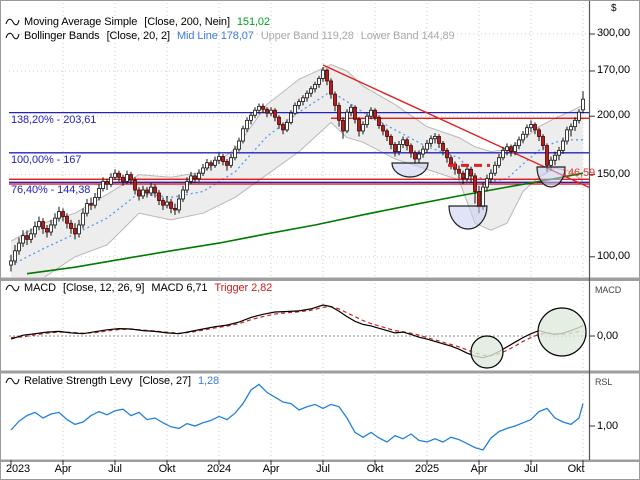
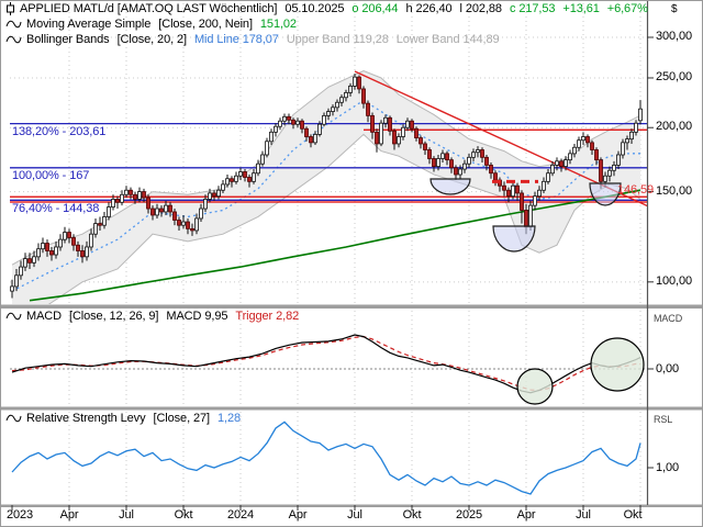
+ APPLIED MATL/d [AMAT.OQ LAST Wöchentlich]
+ 05.10.2025
+ o
+ 206,44
+ h
+ 226,40
+ l
+ 202,88
+ c
+ 217,53
+ +13,61
+ +6,67%
  Moving Average Simple
  [Close, 200, Nein]
  151,02
  Bollinger Bands
  [Close, 20, 2]
  Mid Line
  178,07
  Upper Band
  119,28
  Lower Band
  144,89
  MACD
  [Close, 12, 26, 9]
  MACD
- 6,71
+ 9,95
  Trigger
  2,82
  Relative Strength Levy
  [Close, 27]
  1,28
  $
  MACD
  0,00
  RSL
  1,00
  146,59
  300,00
- 170,00
+ 250,00
  200,00
  150,00
  100,00
  2023
  Apr
  Jul
  Okt
  2024
  Apr
  Jul
  Okt
  2025
  Apr
  Jul
  Okt
  138,20% - 203,61
  100,00% - 167
  76,40% - 144,38
